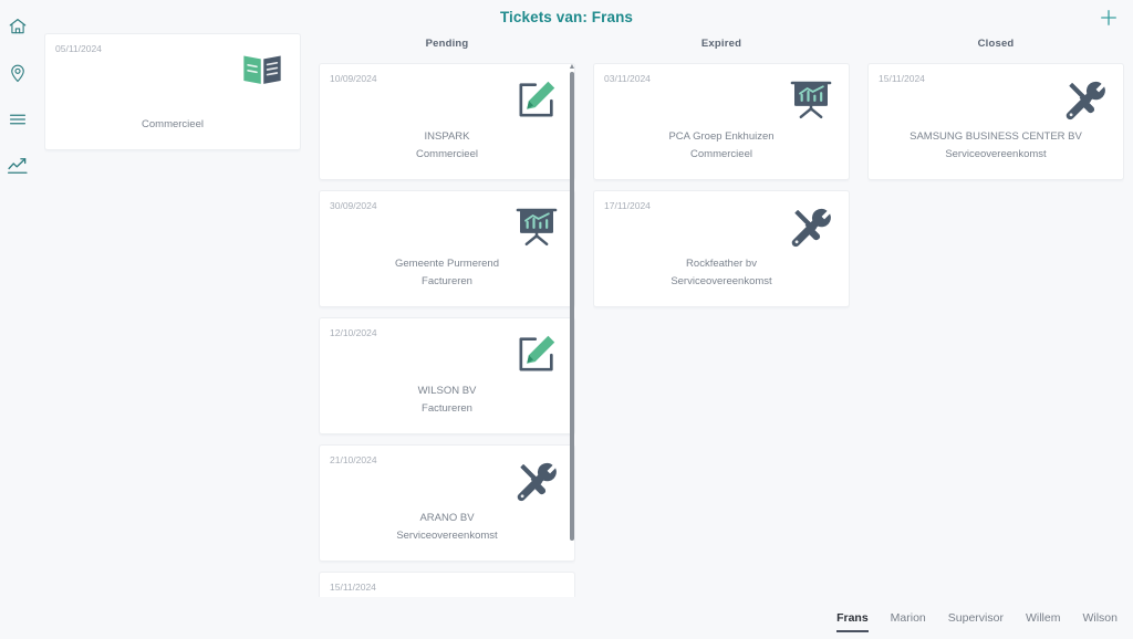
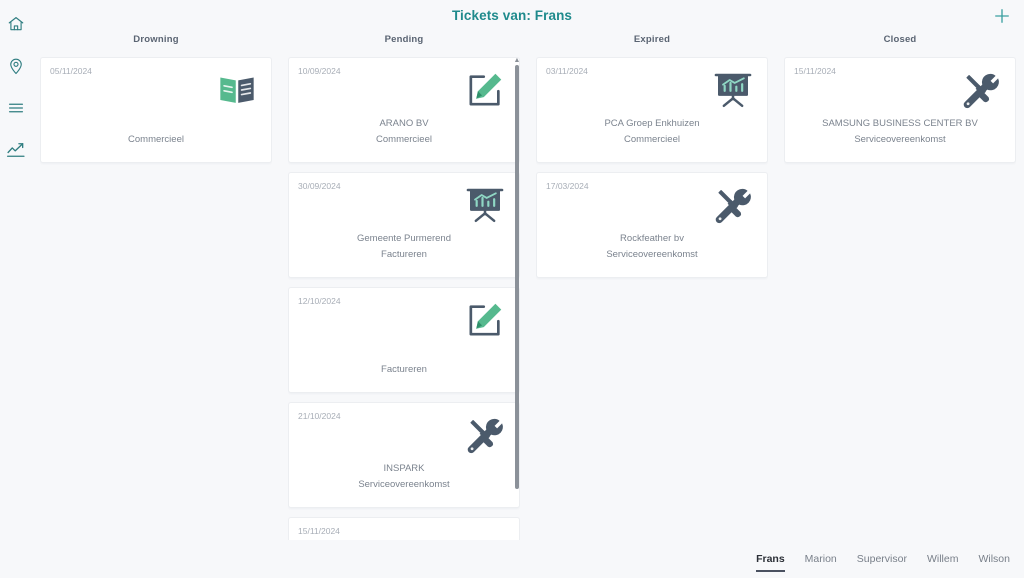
  Tickets van: Frans
+ Drowning
  05/11/2024
  Commercieel
  Pending
  10/09/2024
- INSPARK
+ ARANO BV
  Commercieel
  30/09/2024
  Gemeente Purmerend
  Factureren
  12/10/2024
- WILSON BV
  Factureren
  21/10/2024
- ARANO BV
+ INSPARK
  Serviceovereenkomst
  15/11/2024
  Expired
  03/11/2024
  PCA Groep Enkhuizen
  Commercieel
- 17/11/2024
+ 17/03/2024
  Rockfeather bv
  Serviceovereenkomst
  Closed
  15/11/2024
  SAMSUNG BUSINESS CENTER BV
  Serviceovereenkomst
  Frans
  Marion
  Supervisor
  Willem
  Wilson
